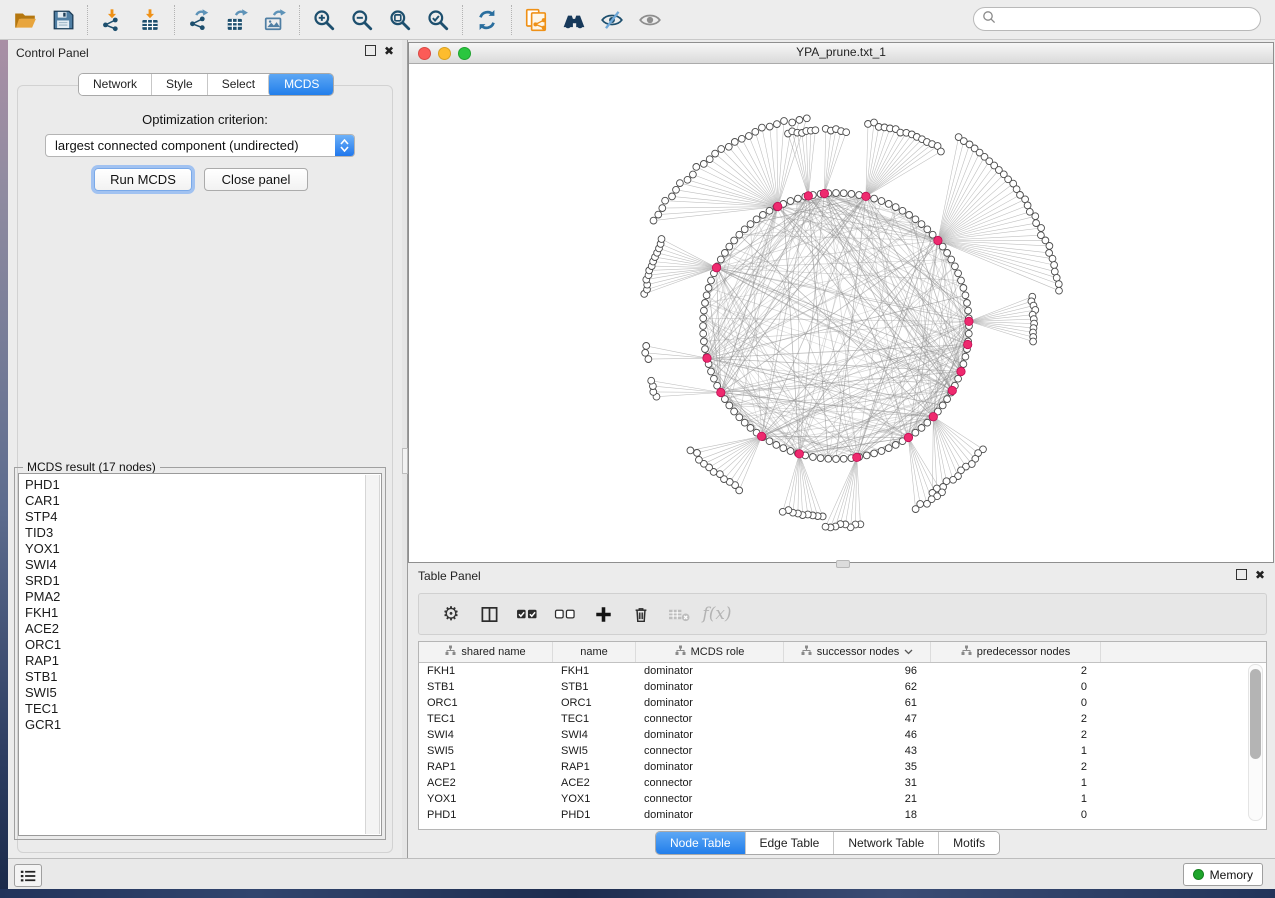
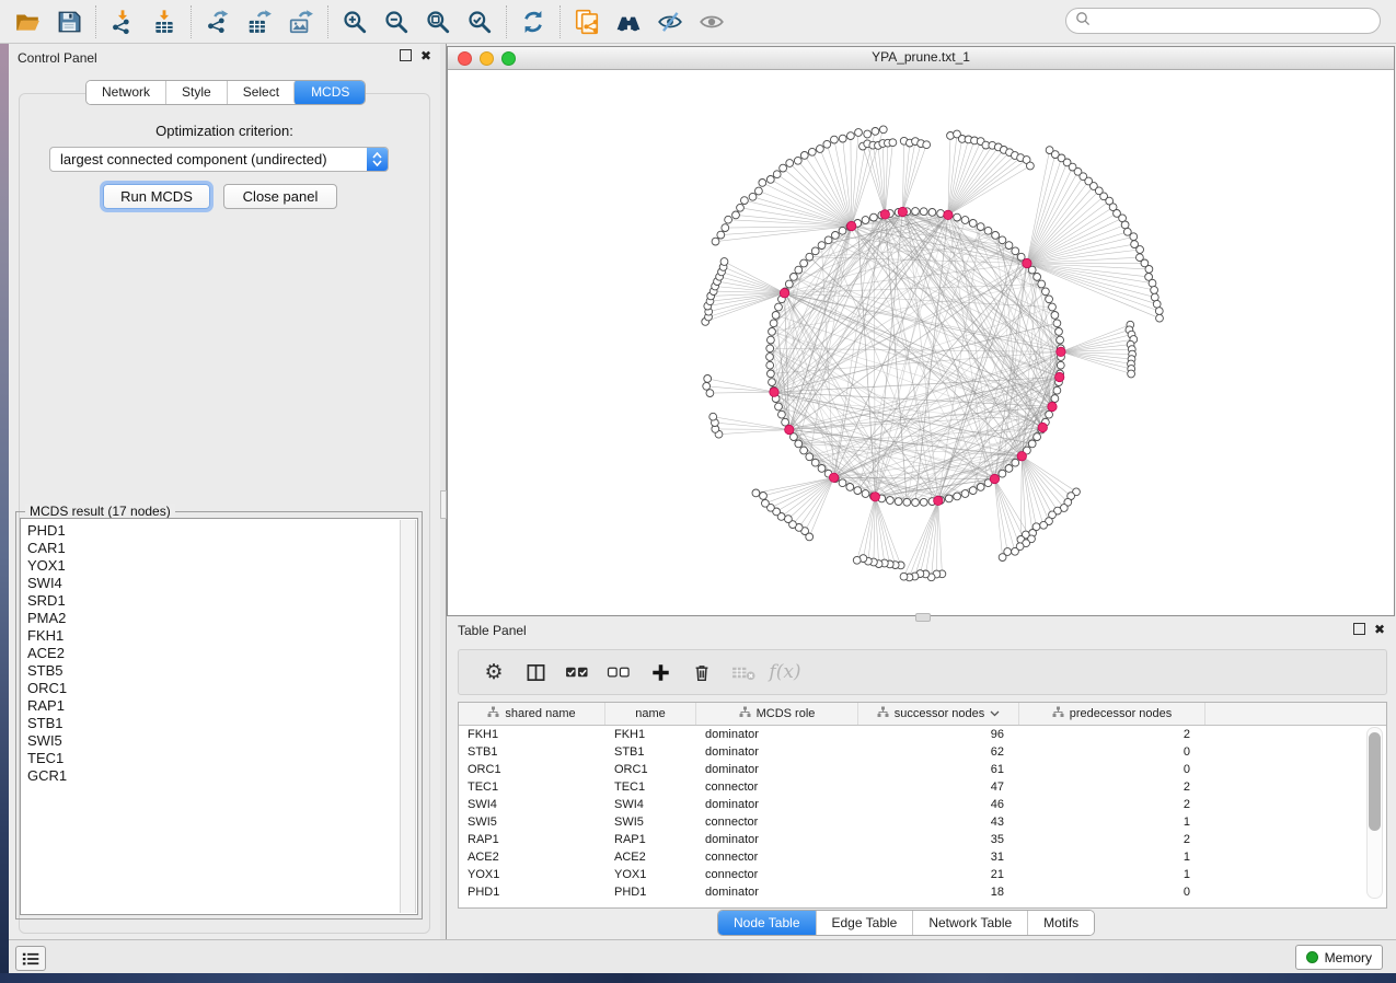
  Control Panel
  ✖
  Network
  Style
  Select
  MCDS
  Optimization criterion:
  largest connected component (undirected)
  Run MCDS
  Close panel
  MCDS result (17 nodes)
  PHD1
  CAR1
- STP4
- TID3
  YOX1
  SWI4
  SRD1
  PMA2
  FKH1
  ACE2
+ STB5
  ORC1
  RAP1
  STB1
  SWI5
  TEC1
  GCR1
  YPA_prune.txt_1
  Table Panel
  ✖
  ⚙
  f(x)
  shared name
  name
  MCDS role
  successor nodes
  predecessor nodes
  FKH1
  FKH1
  dominator
  96
  2
  STB1
  STB1
  dominator
  62
  0
  ORC1
  ORC1
  dominator
  61
  0
  TEC1
  TEC1
  connector
  47
  2
  SWI4
  SWI4
  dominator
  46
  2
  SWI5
  SWI5
  connector
  43
  1
  RAP1
  RAP1
  dominator
  35
  2
  ACE2
  ACE2
  connector
  31
  1
  YOX1
  YOX1
  connector
  21
  1
  PHD1
  PHD1
  dominator
  18
  0
  Node Table
  Edge Table
  Network Table
  Motifs
  Memory
